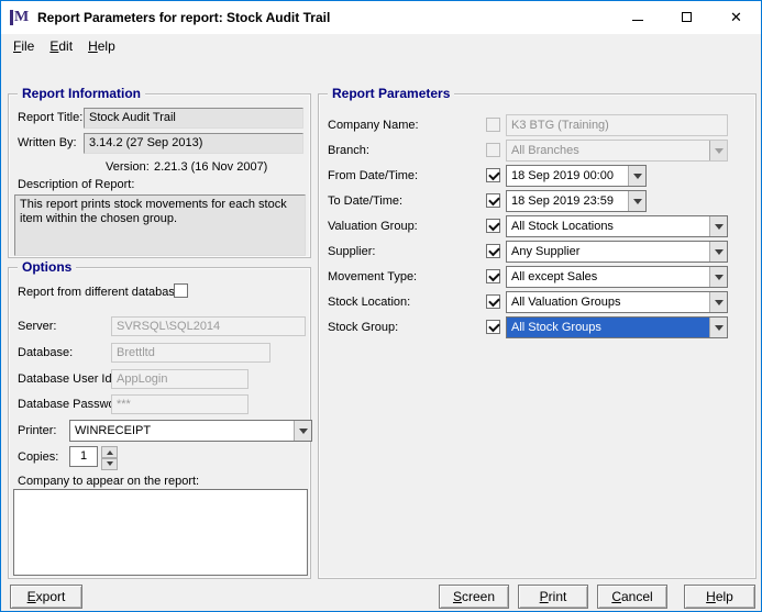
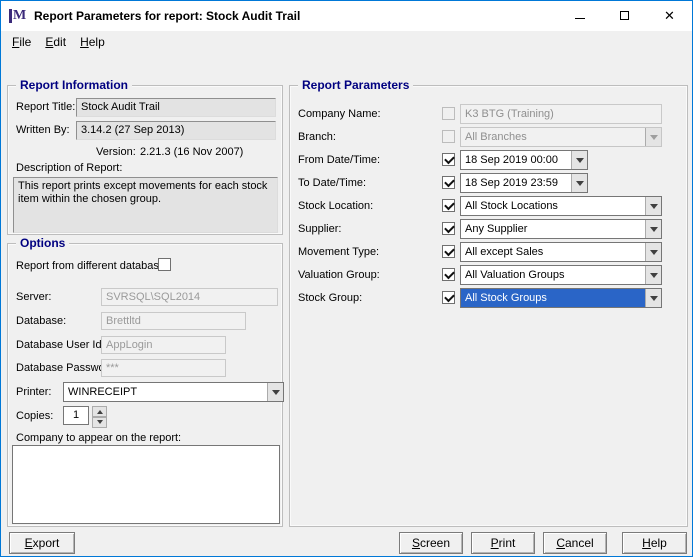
  M
  Report Parameters for report: Stock Audit Trail
  ✕
  File
  Edit
  Help
  Report Information
  Report Title:
  Stock Audit Trail
  Written By:
  3.14.2 (27 Sep 2013)
  Version:
  2.21.3 (16 Nov 2007)
  Description of Report:
- This report prints stock movements for each stock item within the chosen group.
+ This report prints except movements for each stock item within the chosen group.
  Options
  Report from different databas
  Server:
  SVRSQL\SQL2014
  Database:
  Brettltd
  Database User Id
  AppLogin
  Database Passw
  ***
  Printer:
  WINRECEIPT
  Copies:
  1
  Company to appear on the report:
  Report Parameters
  Company Name:
  K3 BTG (Training)
  Branch:
  All Branches
  From Date/Time:
  18 Sep 2019 00:00
  To Date/Time:
  18 Sep 2019 23:59
- Valuation Group:
+ Stock Location:
  All Stock Locations
  Supplier:
  Any Supplier
  Movement Type:
  All except Sales
- Stock Location:
+ Valuation Group:
  All Valuation Groups
  Stock Group:
  All Stock Groups
  Export
  Screen
  Print
  Cancel
  Help
